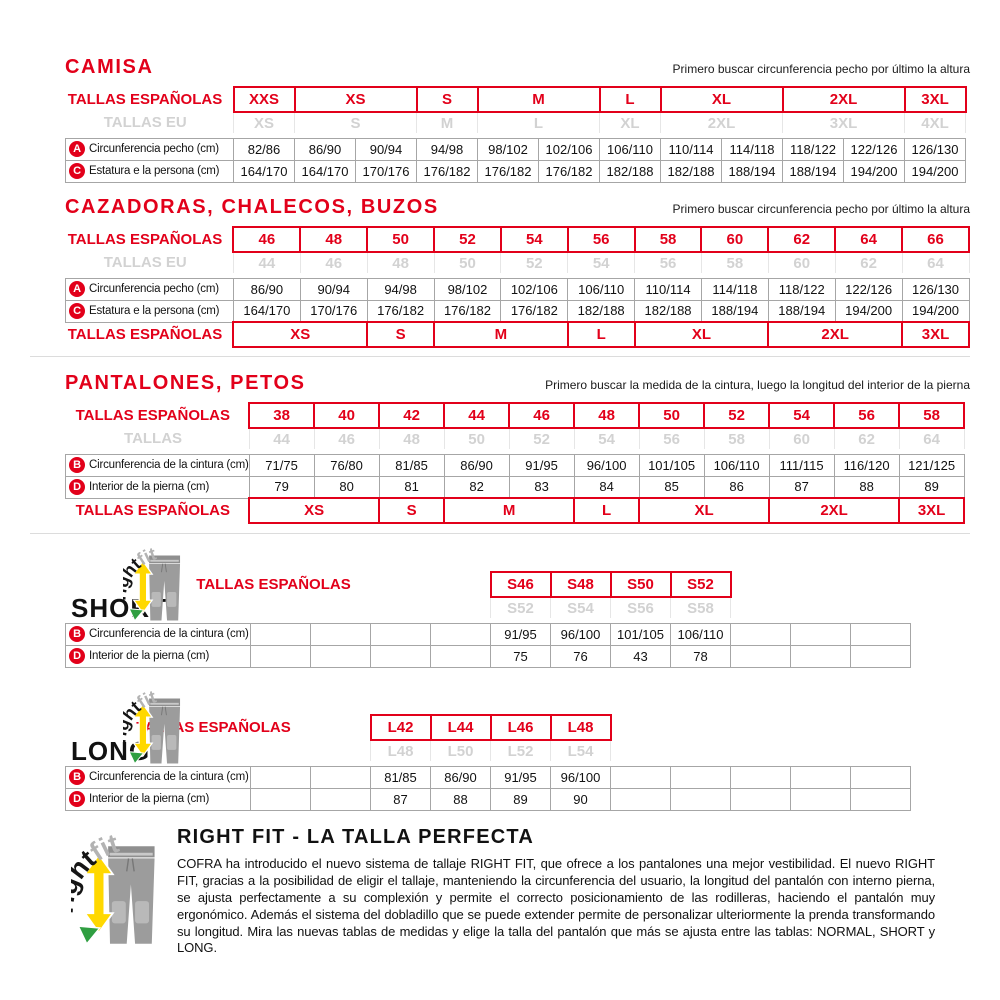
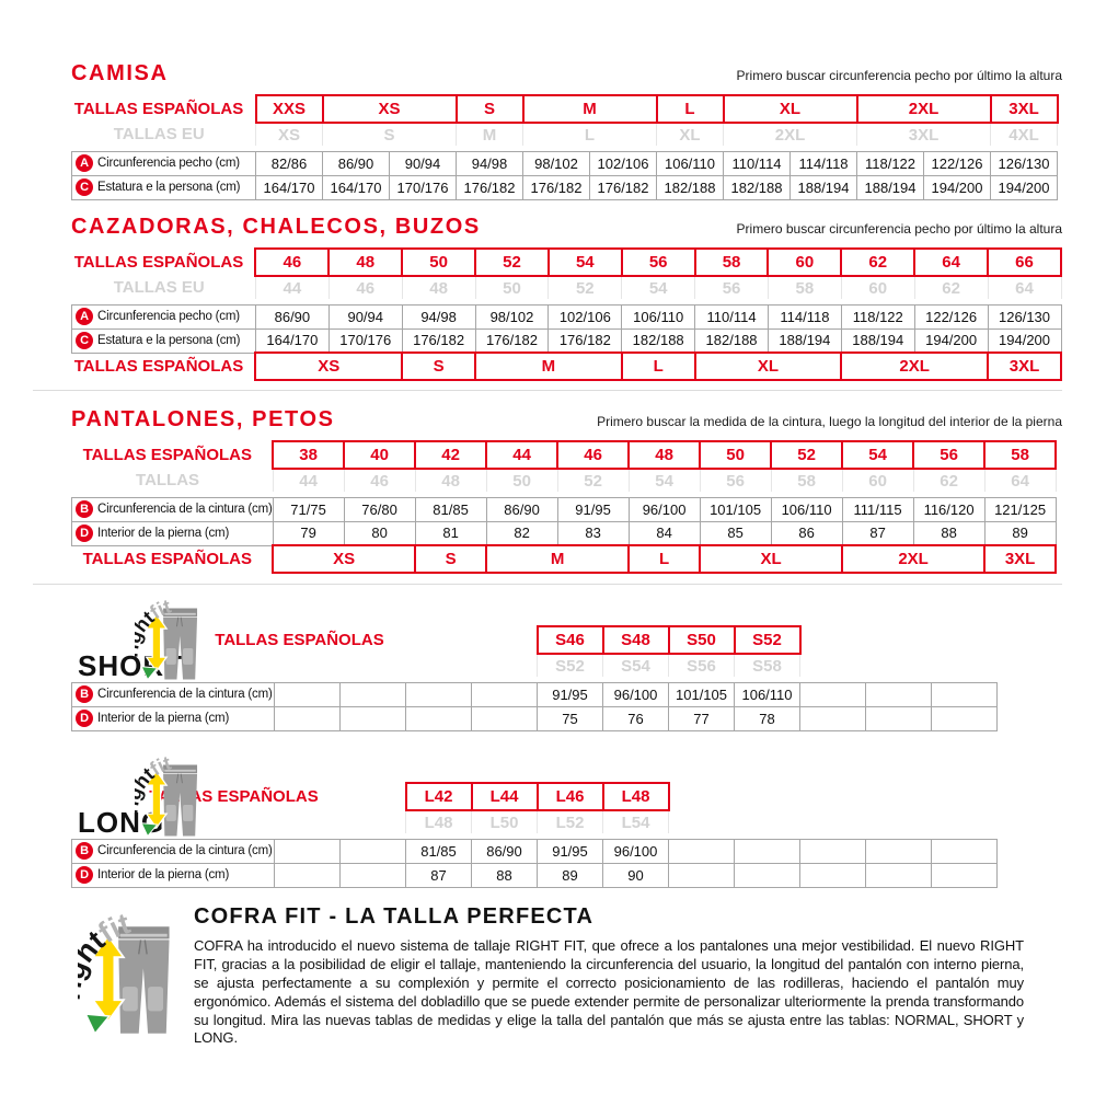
  CAMISA
  Primero buscar circunferencia pecho por último la altura
  TALLAS ESPAÑOLAS	XXS	XS	S	M	L	XL	2XL	3XL
  TALLAS EU	XS	S	M	L	XL	2XL	3XL	4XL
  A Circunferencia pecho (cm)	82/86	86/90	90/94	94/98	98/102	102/106	106/110	110/114	114/118	118/122	122/126	126/130
  C Estatura e la persona (cm)	164/170	164/170	170/176	176/182	176/182	176/182	182/188	182/188	188/194	188/194	194/200	194/200
  CAZADORAS, CHALECOS, BUZOS
  Primero buscar circunferencia pecho por último la altura
  TALLAS ESPAÑOLAS	46	48	50	52	54	56	58	60	62	64	66
  TALLAS EU	44	46	48	50	52	54	56	58	60	62	64
  A Circunferencia pecho (cm)	86/90	90/94	94/98	98/102	102/106	106/110	110/114	114/118	118/122	122/126	126/130
  C Estatura e la persona (cm)	164/170	170/176	176/182	176/182	176/182	182/188	182/188	188/194	188/194	194/200	194/200
  TALLAS ESPAÑOLAS	XS	S	M	L	XL	2XL	3XL
  PANTALONES, PETOS
  Primero buscar la medida de la cintura, luego la longitud del interior de la pierna
  TALLAS ESPAÑOLAS	38	40	42	44	46	48	50	52	54	56	58
  TALLAS	44	46	48	50	52	54	56	58	60	62	64
  B Circunferencia de la cintura (cm)	71/75	76/80	81/85	86/90	91/95	96/100	101/105	106/110	111/115	116/120	121/125
  D Interior de la pierna (cm)	79	80	81	82	83	84	85	86	87	88	89
  TALLAS ESPAÑOLAS	XS	S	M	L	XL	2XL	3XL
  TALLAS ESPAÑOLAS	S46	S48	S50	S52
  	S52	S54	S56	S58
  B Circunferencia de la cintura (cm)					91/95	96/100	101/105	106/110
- D Interior de la pierna (cm)					75	76	43	78
+ D Interior de la pierna (cm)					75	76	77	78
  LON
  S ESPAÑOLAS	L42	L44	L46	L48
  	L48	L50	L52	L54
  B Circunferencia de la cintura (cm)			81/85	86/90	91/95	96/100
  D Interior de la pierna (cm)			87	88	89	90
- RIGHT FIT - LA TALLA PERFECTA
+ COFRA FIT - LA TALLA PERFECTA
  COFRA ha introducido el nuevo sistema de tallaje RIGHT FIT, que ofrece a los pantalones una mejor vestibilidad. El nuevo RIGHT FIT, gracias a la posibilidad de eligir el tallaje, manteniendo la circunferencia del usuario, la longitud del pantalón con interno pierna, se ajusta perfectamente a su complexión y permite el correcto posicionamiento de las rodilleras, haciendo el pantalón muy ergonómico. Además el sistema del dobladillo que se puede extender permite de personalizar ulteriormente la prenda transformando su longitud. Mira las nuevas tablas de medidas y elige la talla del pantalón que más se ajusta entre las tablas: NORMAL, SHORT y LONG.
